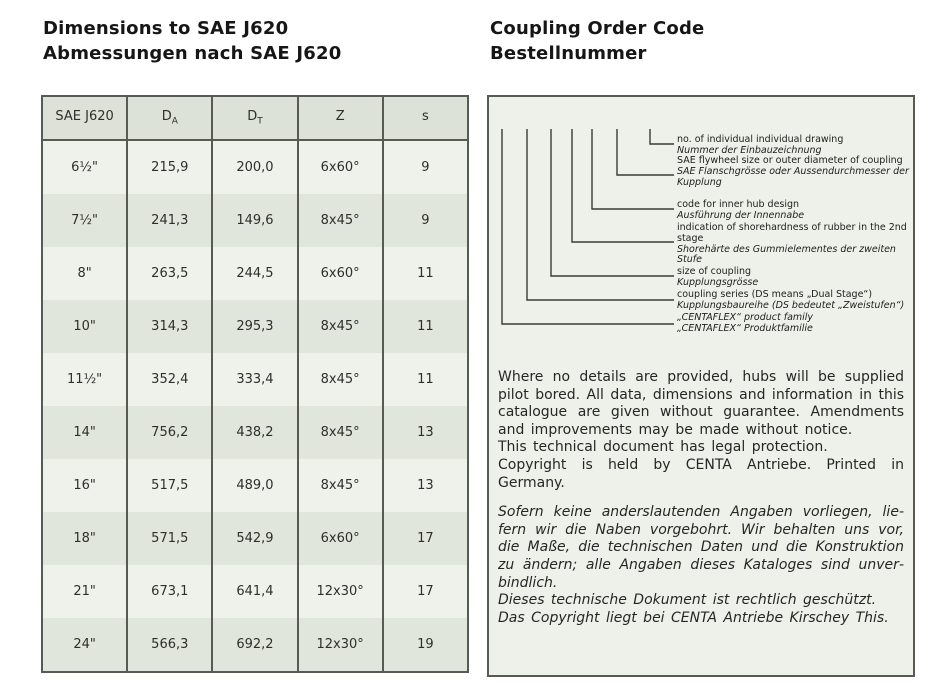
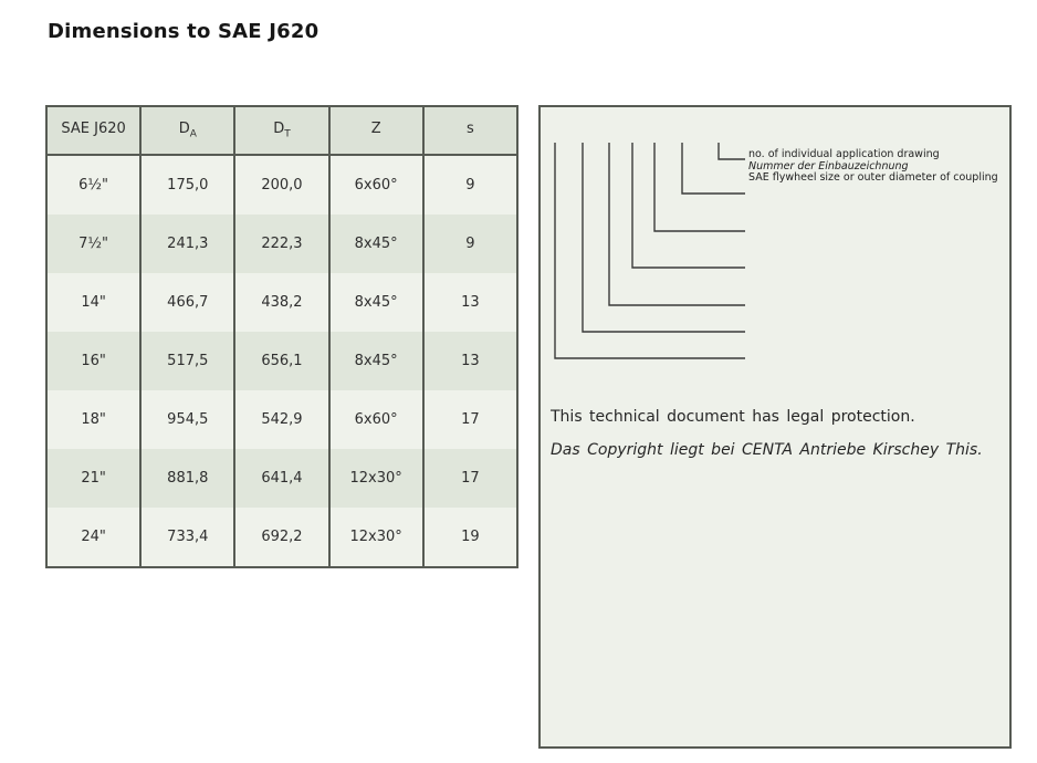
  Dimensions to SAE J620
- Abmessungen nach SAE J620
- Coupling Order Code
- Bestellnummer
  SAE J620	DA	DT	Z	s
- 6½"	215,9	200,0	6x60°	9
+ 6½"	175,0	200,0	6x60°	9
- 7½"	241,3	149,6	8x45°	9
+ 7½"	241,3	222,3	8x45°	9
- 8"	263,5	244,5	6x60°	11
- 10"	314,3	295,3	8x45°	11
- 11½"	352,4	333,4	8x45°	11
- 14"	756,2	438,2	8x45°	13
+ 14"	466,7	438,2	8x45°	13
- 16"	517,5	489,0	8x45°	13
+ 16"	517,5	656,1	8x45°	13
- 18"	571,5	542,9	6x60°	17
+ 18"	954,5	542,9	6x60°	17
- 21"	673,1	641,4	12x30°	17
+ 21"	881,8	641,4	12x30°	17
- 24"	566,3	692,2	12x30°	19
+ 24"	733,4	692,2	12x30°	19
- no. of individual individual drawing
+ no. of individual application drawing
  Nummer der Einbauzeichnung
  SAE flywheel size or outer diameter of coupling
- SAE Flanschgrösse oder Aussendurchmesser der Kupplung
- code for inner hub design
- Ausführung der Innennabe
- indication of shorehardness of rubber in the 2nd stage
- Shorehärte des Gummielementes der zweiten Stufe
- size of coupling
- Kupplungsgrösse
- coupling series (DS means „Dual Stage“)
- Kupplungsbaureihe (DS bedeutet „Zweistufen“)
- „CENTAFLEX“ product family
- „CENTAFLEX“ Produktfamilie
- Where no details are provided, hubs will be supplied pilot bored. All data, dimensions and information in this catalogue are given without guarantee. Amendments and improvements may be made without notice.
  This technical document has legal protection.
- Copyright is held by CENTA Antriebe. Printed in Germany.
- Sofern keine anderslautenden Angaben vorliegen, lie­fern wir die Naben vorgebohrt. Wir behalten uns vor, die Maße, die technischen Daten und die Konstruktion zu ändern; alle Angaben dieses Kataloges sind unver­bindlich.
- Dieses technische Dokument ist rechtlich geschützt.
  Das Copyright liegt bei CENTA Antriebe Kirschey This.
